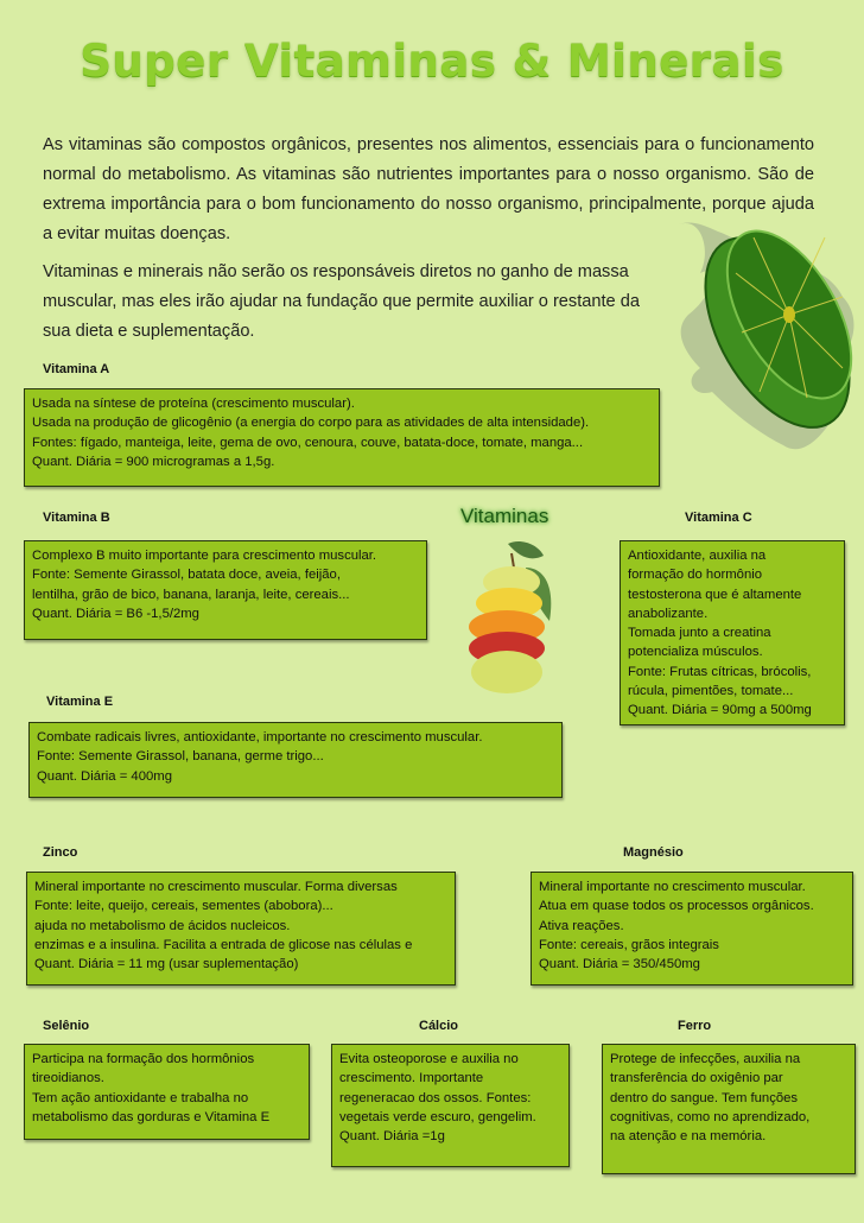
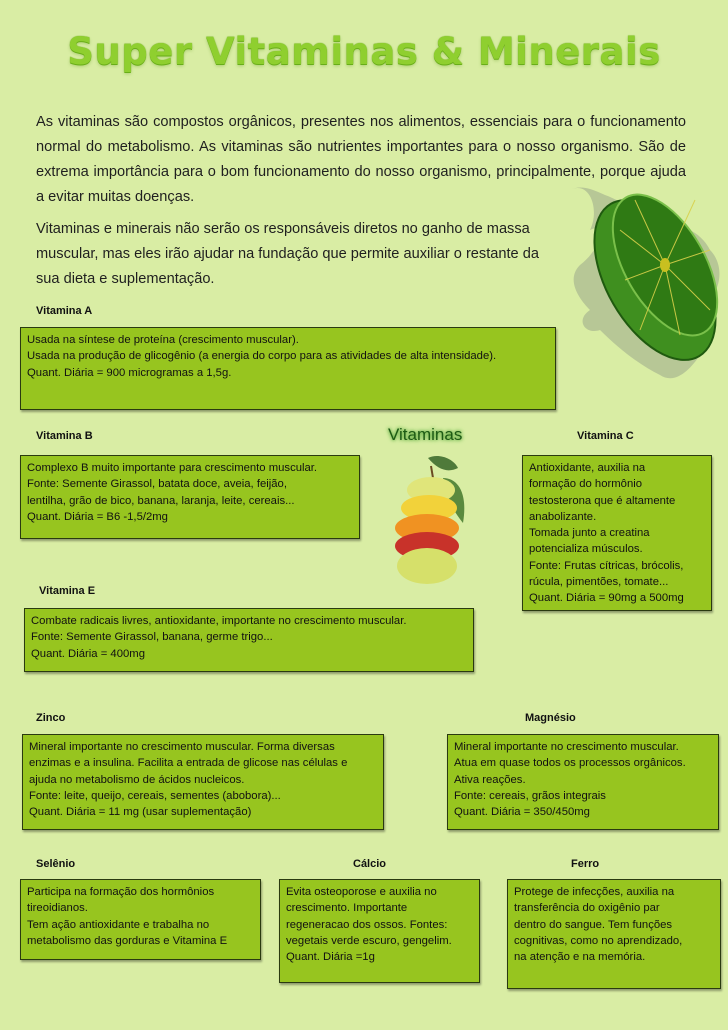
  Super Vitaminas & Minerais
  As vitaminas são compostos orgânicos, presentes nos alimentos, essenciais para o funcionamento normal do metabolismo. As vitaminas são nutrientes importantes para o nosso organismo. São de extrema importância para o bom funcionamento do nosso organismo, principalmente, porque ajuda a evitar muitas doenças.
  Vitaminas e minerais não serão os responsáveis diretos no ganho de massa muscular, mas eles irão ajudar na fundação que permite auxiliar o restante da sua dieta e suplementação.
  Vitaminas
  Vitamina A
  Usada na síntese de proteína (crescimento muscular).
  Usada na produção de glicogênio (a energia do corpo para as atividades de alta intensidade).
- Fontes: fígado, manteiga, leite, gema de ovo, cenoura, couve, batata-doce, tomate, manga...
  Quant. Diária = 900 microgramas a 1,5g.
  Vitamina B
  Complexo B muito importante para crescimento muscular.
  Fonte: Semente Girassol, batata doce, aveia, feijão,
  lentilha, grão de bico, banana, laranja, leite, cereais...
  Quant. Diária = B6 -1,5/2mg
  Vitamina C
  Antioxidante, auxilia na
  formação do hormônio
  testosterona que é altamente
  anabolizante.
  Tomada junto a creatina
  potencializa músculos.
  Fonte: Frutas cítricas, brócolis,
  rúcula, pimentões, tomate...
  Quant. Diária = 90mg a 500mg
  Vitamina E
  Combate radicais livres, antioxidante, importante no crescimento muscular.
  Fonte: Semente Girassol, banana, germe trigo...
  Quant. Diária = 400mg
  Zinco
  Mineral importante no crescimento muscular. Forma diversas
- Fonte: leite, queijo, cereais, sementes (abobora)...
+ enzimas e a insulina. Facilita a entrada de glicose nas células e
  ajuda no metabolismo de ácidos nucleicos.
- enzimas e a insulina. Facilita a entrada de glicose nas células e
+ Fonte: leite, queijo, cereais, sementes (abobora)...
  Quant. Diária = 11 mg (usar suplementação)
  Magnésio
  Mineral importante no crescimento muscular.
  Atua em quase todos os processos orgânicos.
  Ativa reações.
  Fonte: cereais, grãos integrais
  Quant. Diária = 350/450mg
  Selênio
  Participa na formação dos hormônios
  tireoidianos.
  Tem ação antioxidante e trabalha no
  metabolismo das gorduras e Vitamina E
  Cálcio
  Evita osteoporose e auxilia no
  crescimento. Importante
  regeneracao dos ossos. Fontes:
  vegetais verde escuro, gengelim.
  Quant. Diária =1g
  Ferro
  Protege de infecções, auxilia na
  transferência do oxigênio par
  dentro do sangue. Tem funções
  cognitivas, como no aprendizado,
  na atenção e na memória.
